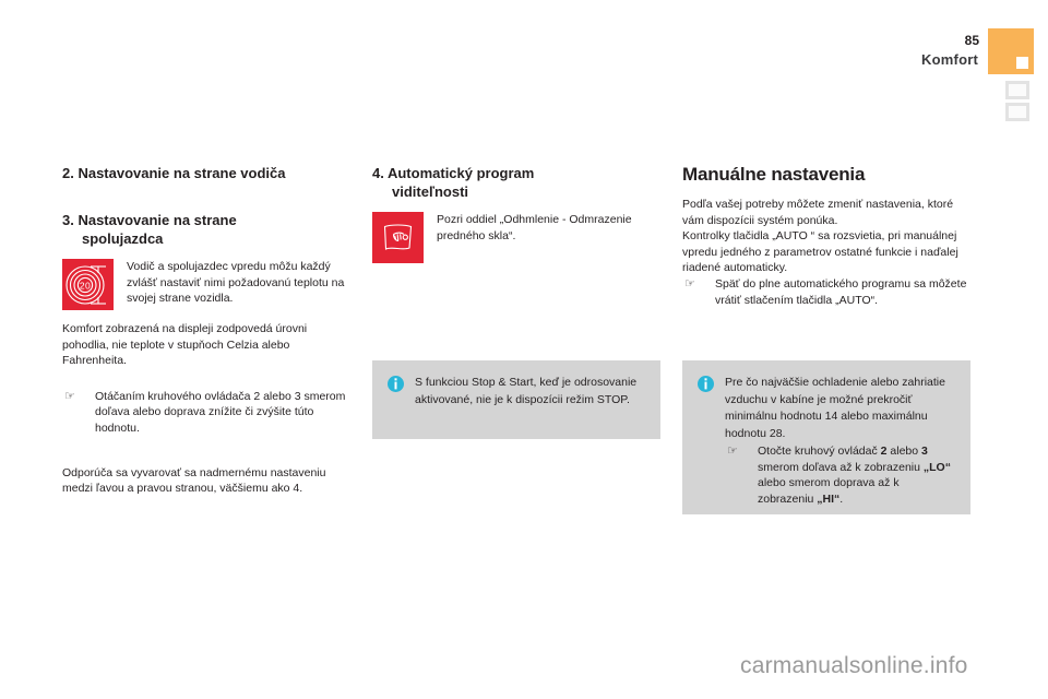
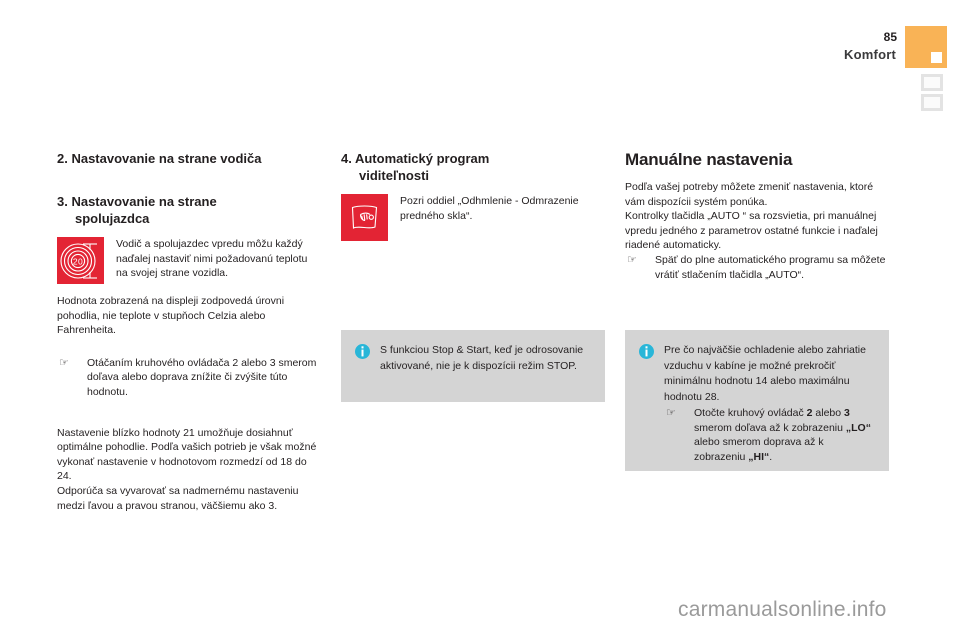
  85
  Komfort
  2. Nastavovanie na strane vodiča
  3. Nastavovanie na strane
  spolujazdca
  20
- Vodič a spolujazdec vpredu môžu každý zvlášť nastaviť nimi požadovanú teplotu na svojej strane vozidla.
+ Vodič a spolujazdec vpredu môžu každý naďalej nastaviť nimi požadovanú teplotu na svojej strane vozidla.
- Komfort zobrazená na displeji zodpovedá úrovni pohodlia, nie teplote v stupňoch Celzia alebo Fahrenheita.
+ Hodnota zobrazená na displeji zodpovedá úrovni pohodlia, nie teplote v stupňoch Celzia alebo Fahrenheita.
  ☞
  Otáčaním kruhového ovládača 2 alebo 3 smerom doľava alebo doprava znížite či zvýšite túto hodnotu.
+ Nastavenie blízko hodnoty 21 umožňuje dosiahnuť optimálne pohodlie. Podľa vašich potrieb je však možné vykonať nastavenie v hodnotovom rozmedzí od 18 do 24.
- Odporúča sa vyvarovať sa nadmernému nastaveniu medzi ľavou a pravou stranou, väčšiemu ako 4.
+ Odporúča sa vyvarovať sa nadmernému nastaveniu medzi ľavou a pravou stranou, väčšiemu ako 3.
  4. Automatický program
  viditeľnosti
  Pozri oddiel „Odhmlenie - Odmrazenie predného skla“.
  S funkciou Stop & Start, keď je odrosovanie aktivované, nie je k dispozícii režim STOP.
  Manuálne nastavenia
  Podľa vašej potreby môžete zmeniť nastavenia, ktoré vám dispozícii systém ponúka.
  Kontrolky tlačidla „AUTO “ sa rozsvietia, pri manuálnej vpredu jedného z parametrov ostatné funkcie i naďalej riadené automaticky.
  ☞
  Späť do plne automatického programu sa môžete vrátiť stlačením tlačidla „AUTO“.
  Pre čo najväčšie ochladenie alebo zahriatie vzduchu v kabíne je možné prekročiť minimálnu hodnotu 14 alebo maximálnu hodnotu 28.
  ☞
  Otočte kruhový ovládač 2 alebo 3 smerom doľava až k zobrazeniu „LO“ alebo smerom doprava až k zobrazeniu „HI“.
  carmanualsonline.info
